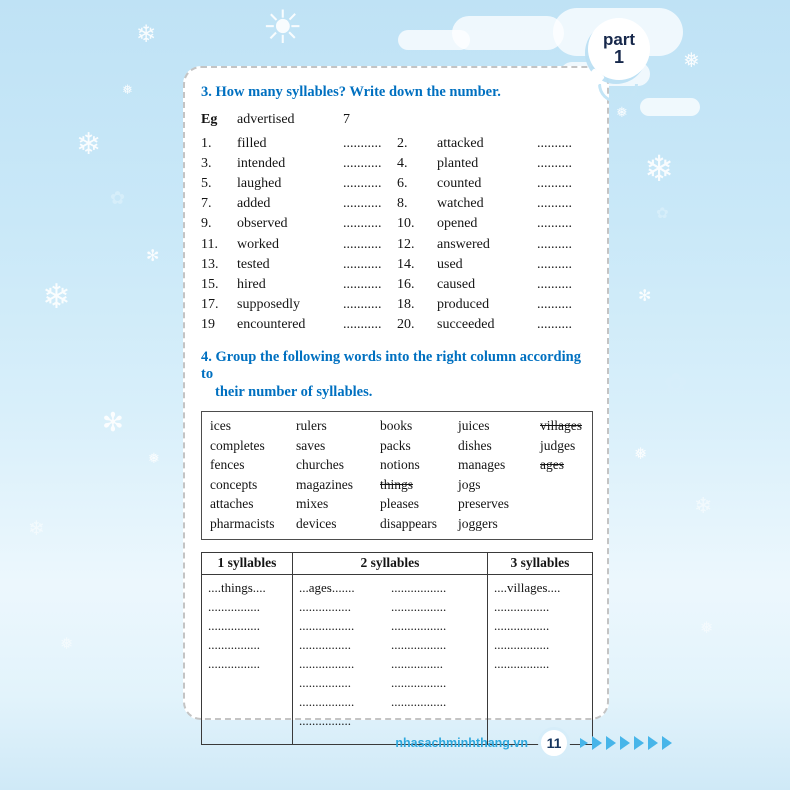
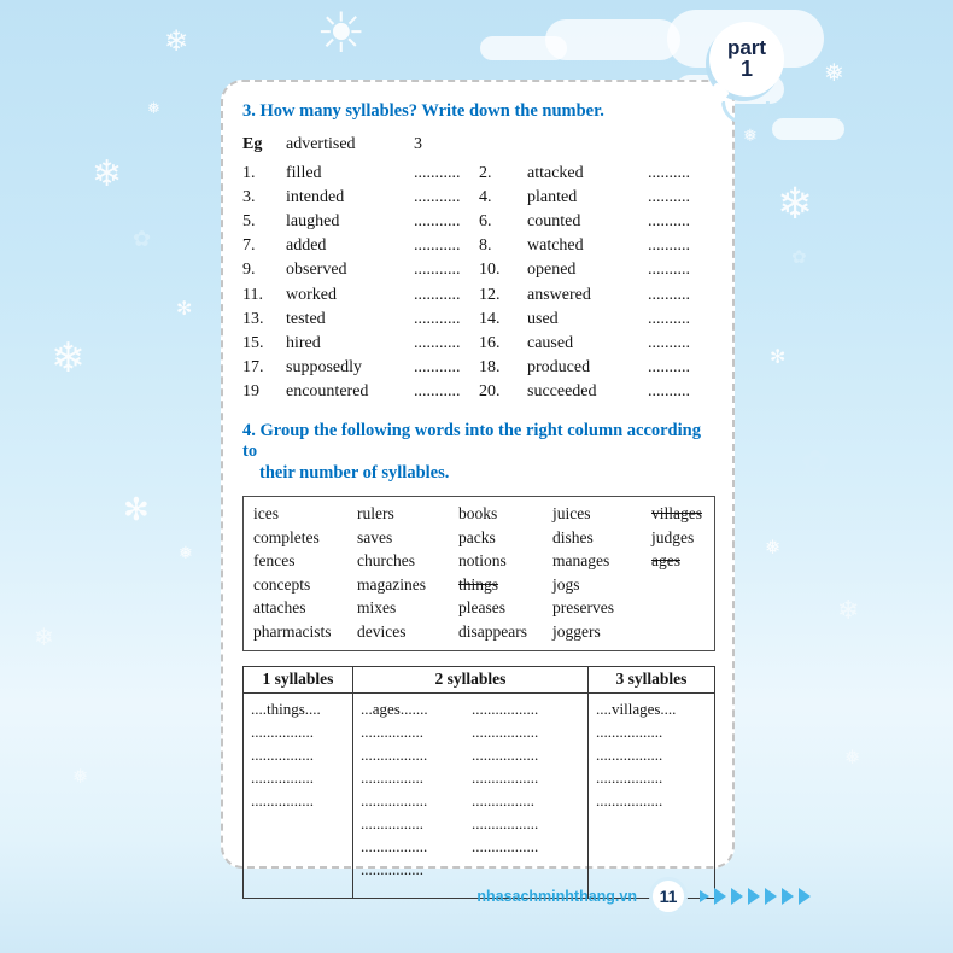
  ☀
  ❄
  ❅
  ❄
  ✻
  ❄
  ✻
  ❅
  ❅
  ❅
  ❄
  ✻
  ❅
  part
  1
  3. How many syllables? Write down the number.
  Eg
  advertised
- 7
+ 3
  1.
  filled
  ...........
  3.
  intended
  ...........
  5.
  laughed
  ...........
  7.
  added
  ...........
  9.
  observed
  ...........
  11.
  worked
  ...........
  13.
  tested
  ...........
  15.
  hired
  ...........
  17.
  supposedly
  ...........
  19
  encountered
  ...........
  2.
  attacked
  ..........
  4.
  planted
  ..........
  6.
  counted
  ..........
  8.
  watched
  ..........
  10.
  opened
  ..........
  12.
  answered
  ..........
  14.
  used
  ..........
  16.
  caused
  ..........
  18.
  produced
  ..........
  20.
  succeeded
  ..........
  4. Group the following words into the right column according to
  their number of syllables.
  ices
  rulers
  books
  juices
  villages
  completes
  saves
  packs
  dishes
  judges
  fences
  churches
  notions
  manages
  ages
  concepts
  magazines
  things
  jogs
  attaches
  mixes
  pleases
  preserves
  pharmacists
  devices
  disappears
  joggers
  1 syllables
  2 syllables
  3 syllables
  ....things....
  ................
  ................
  ................
  ................
  ...ages.......
  ................
  .................
  ................
  .................
  ................
  .................
  ................
  .................
  .................
  .................
  .................
  ................
  .................
  .................
  ....villages....
  .................
  .................
  .................
  .................
  nhasachminhthang.vn
  11
